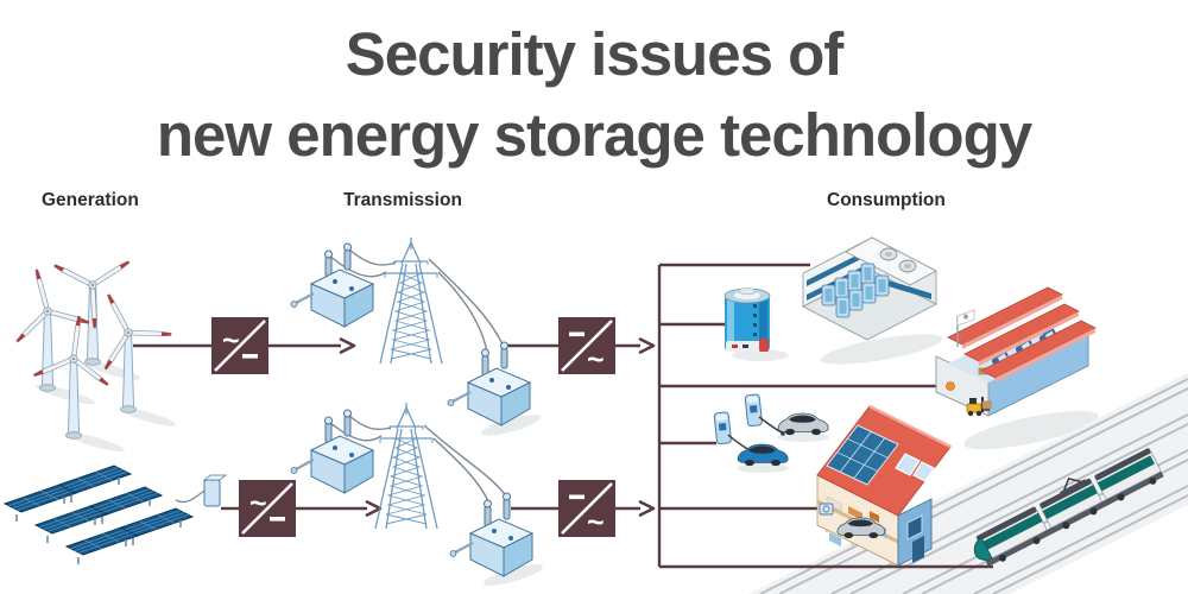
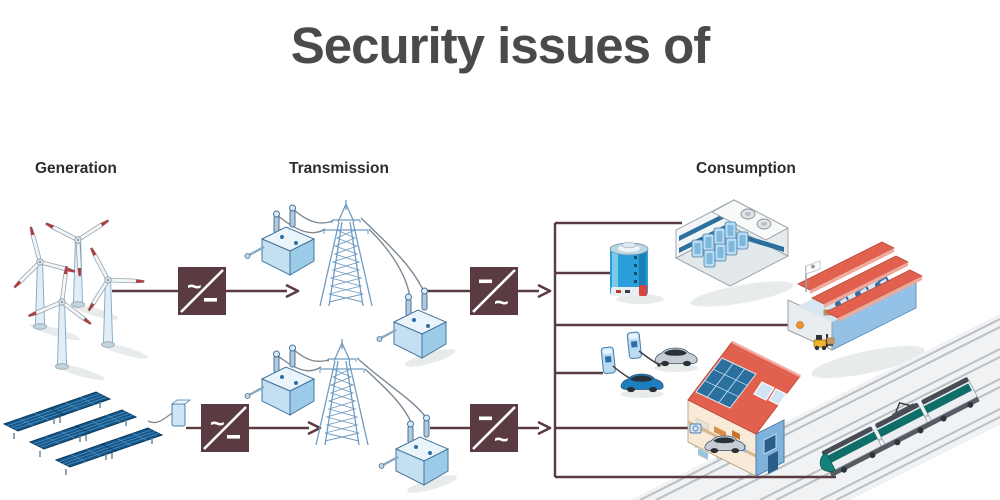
  Security issues of
- new energy storage technology
  Generation
  Transmission
  Consumption
  ~
  ~
  ~
  ~
